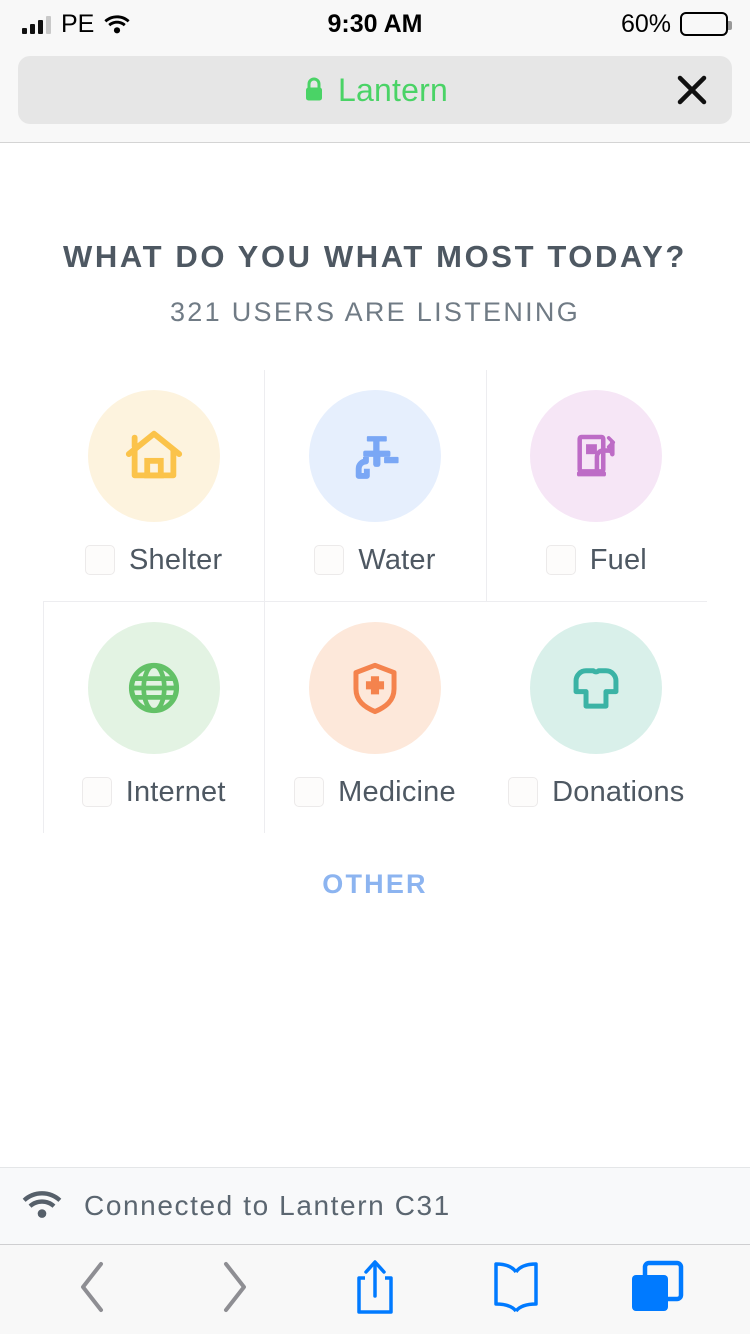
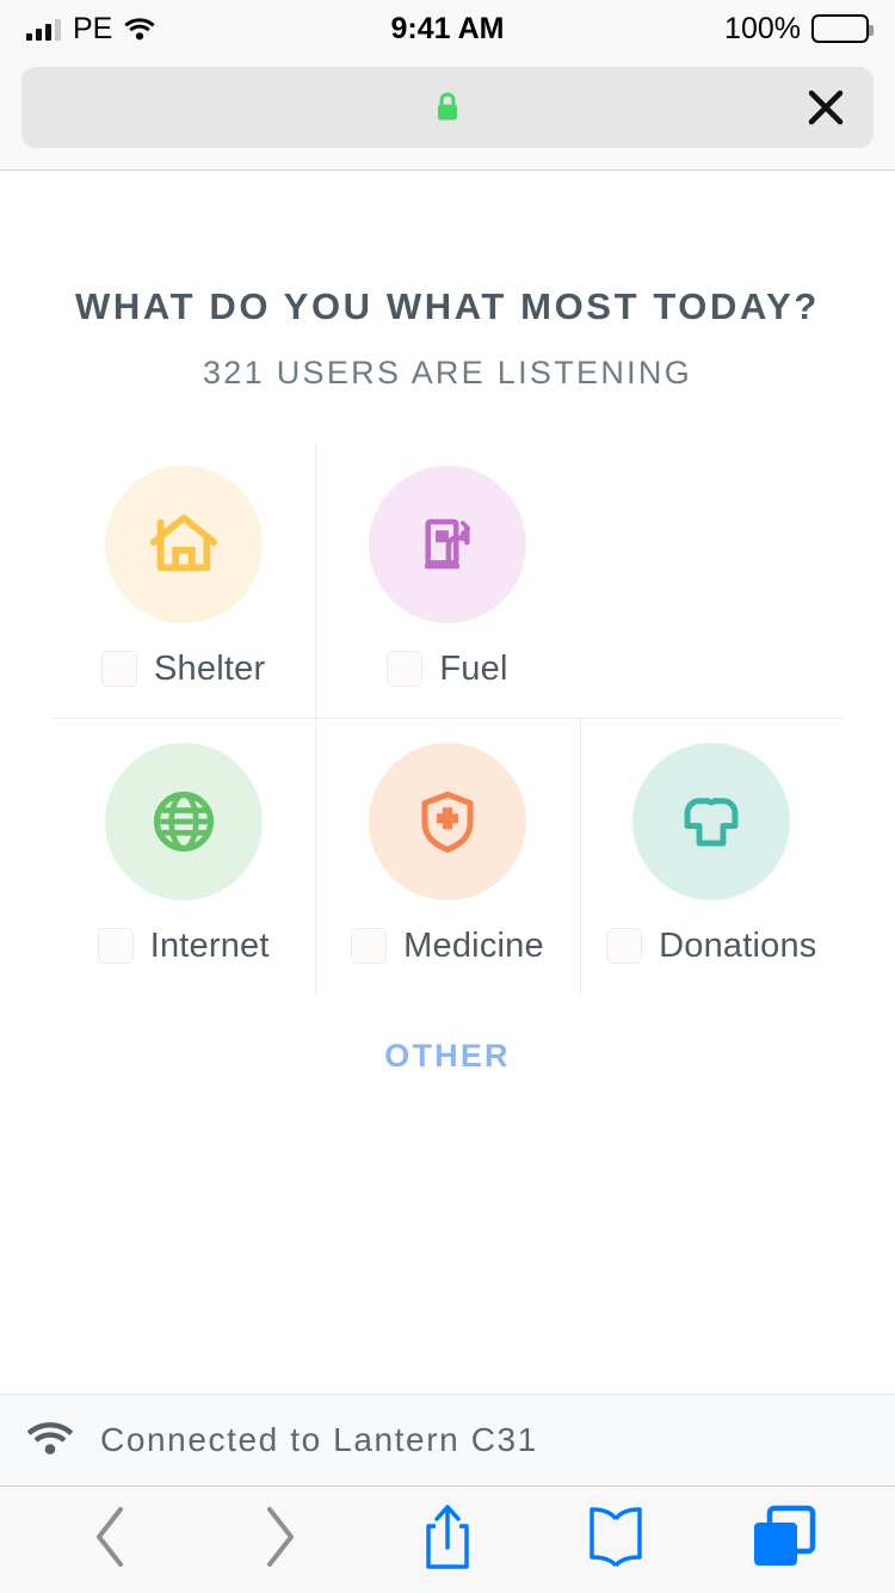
  PE
- 9:30 AM
+ 9:41 AM
- 60%
+ 100%
- Lantern
  WHAT DO YOU WHAT MOST TODAY?
  321 USERS ARE LISTENING
  Shelter
- Water
  Fuel
  Internet
  Medicine
  Donations
  OTHER
  Connected to Lantern C31
